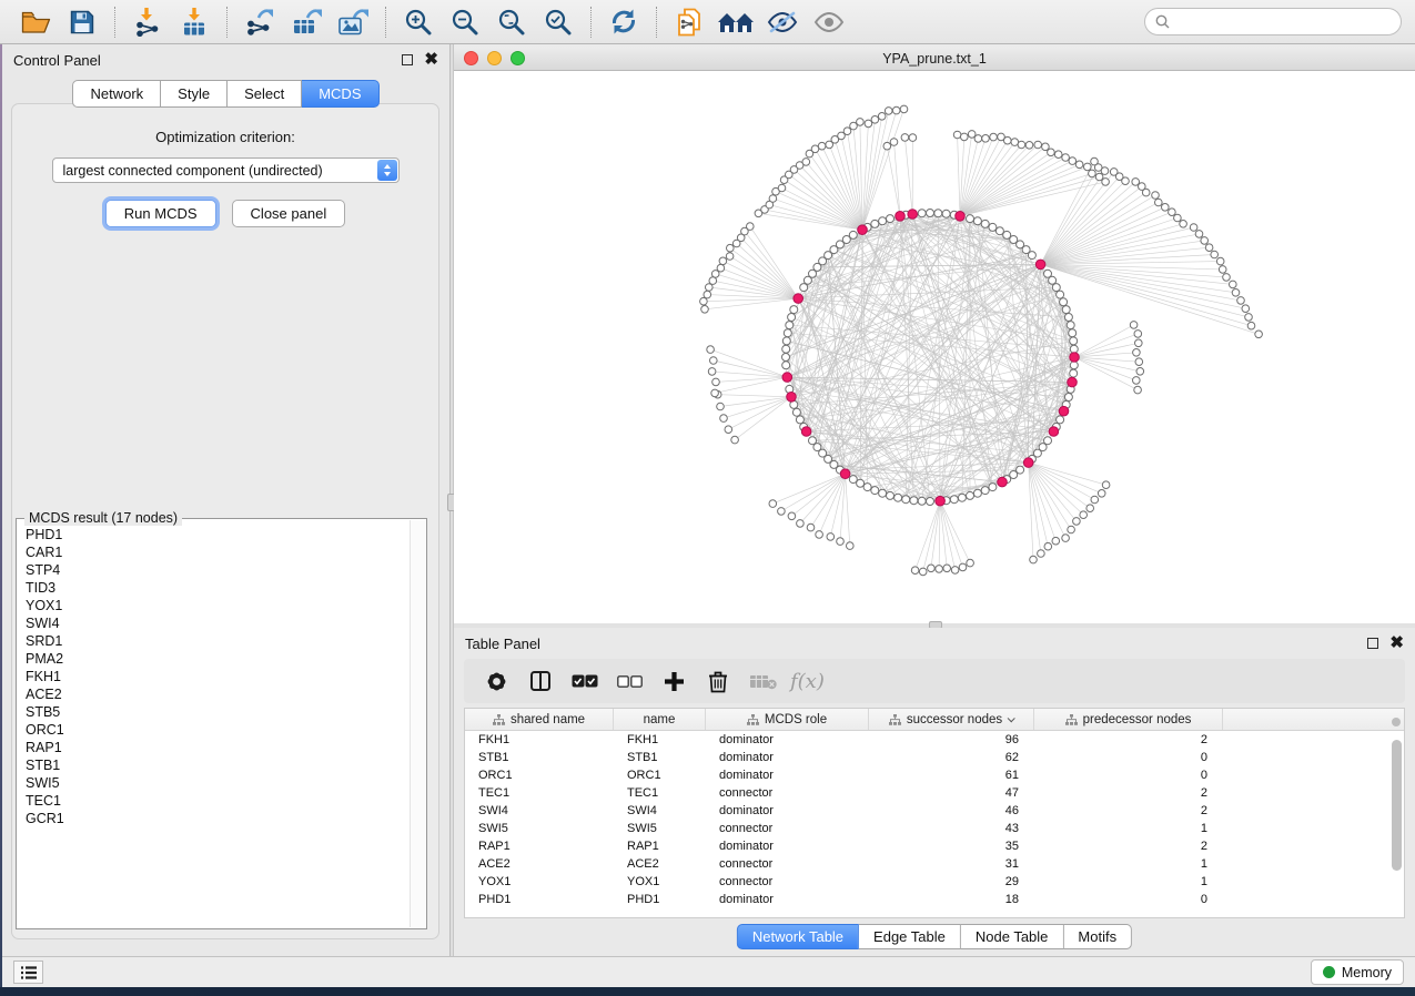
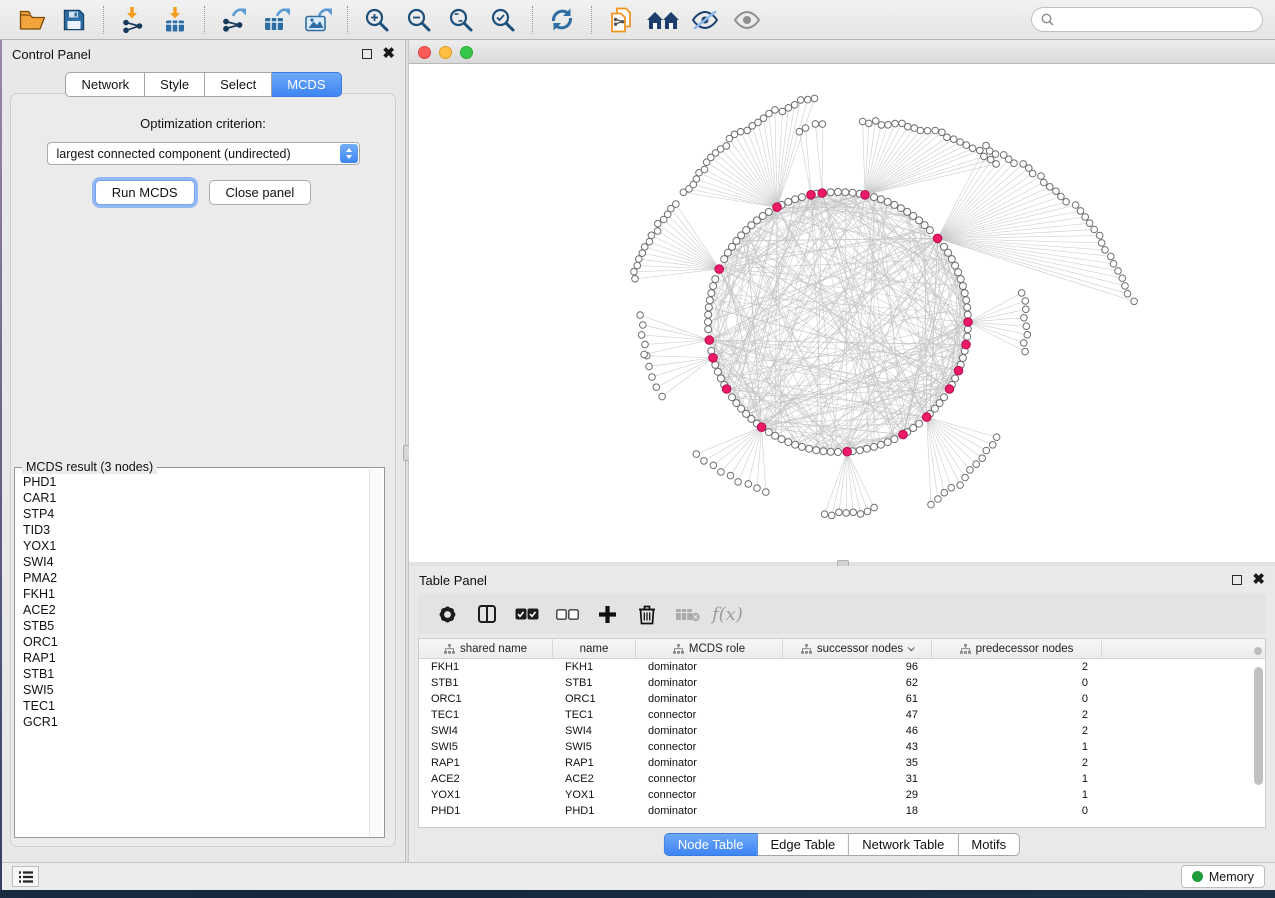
  Control Panel
  ✖
  Network
  Style
  Select
  MCDS
  Optimization criterion:
  largest connected component (undirected)
  Run MCDS
  Close panel
- MCDS result (17 nodes)
+ MCDS result (3 nodes)
  PHD1
  CAR1
  STP4
  TID3
  YOX1
  SWI4
- SRD1
  PMA2
  FKH1
  ACE2
  STB5
  ORC1
  RAP1
  STB1
  SWI5
  TEC1
  GCR1
- YPA_prune.txt_1
  Table Panel
  ✖
  f(x)
  shared name
  name
  MCDS role
  successor nodes
  predecessor nodes
  FKH1
  FKH1
  dominator
  96
  2
  STB1
  STB1
  dominator
  62
  0
  ORC1
  ORC1
  dominator
  61
  0
  TEC1
  TEC1
  connector
  47
  2
  SWI4
  SWI4
  dominator
  46
  2
  SWI5
  SWI5
  connector
  43
  1
  RAP1
  RAP1
  dominator
  35
  2
  ACE2
  ACE2
  connector
  31
  1
  YOX1
  YOX1
  connector
  29
  1
  PHD1
  PHD1
  dominator
  18
  0
- Network Table
+ Node Table
  Edge Table
- Node Table
+ Network Table
  Motifs
  Memory
